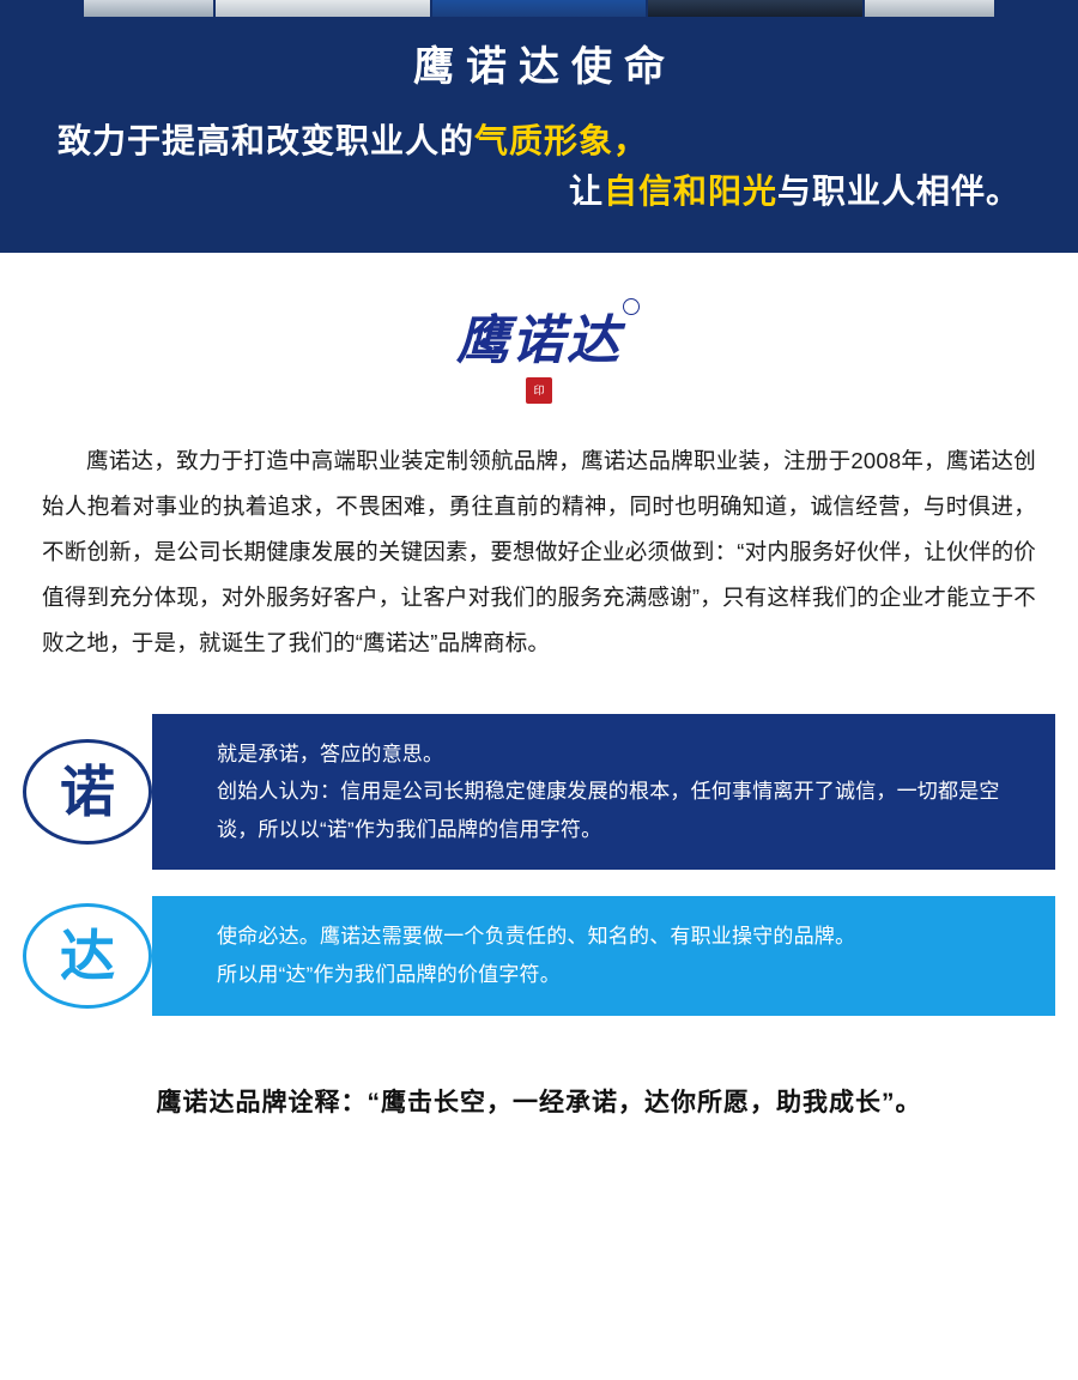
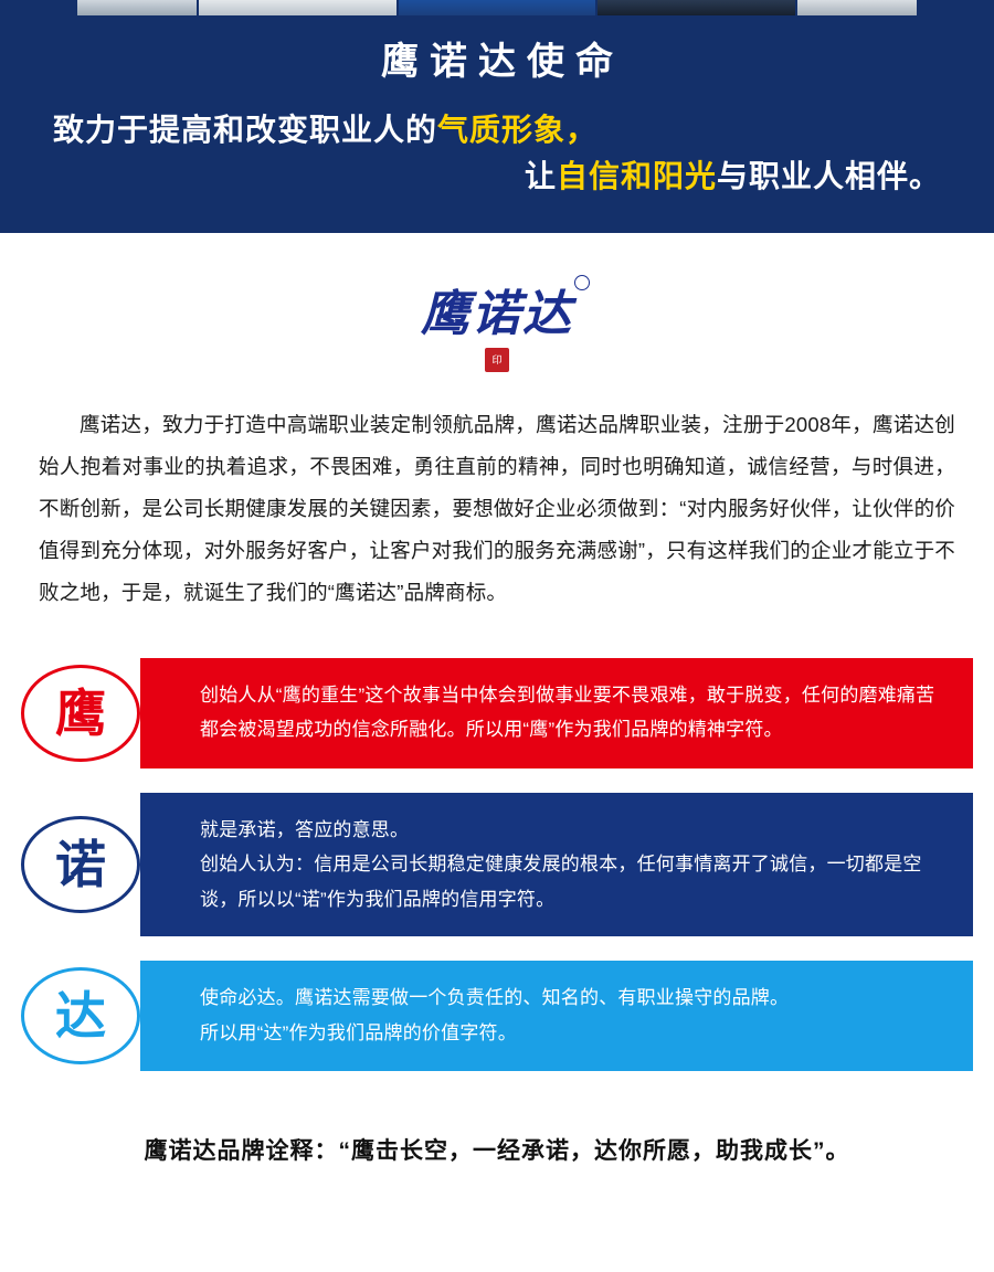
  鹰诺达使命
  致力于提高和改变职业人的气质形象，
  让自信和阳光与职业人相伴。
  鹰诺达
  印
  鹰诺达，致力于打造中高端职业装定制领航品牌，鹰诺达品牌职业装，注册于2008年，鹰诺达创始人抱着对事业的执着追求，不畏困难，勇往直前的精神，同时也明确知道，诚信经营，与时俱进，不断创新，是公司长期健康发展的关键因素，要想做好企业必须做到：“对内服务好伙伴，让伙伴的价值得到充分体现，对外服务好客户，让客户对我们的服务充满感谢”，只有这样我们的企业才能立于不败之地，于是，就诞生了我们的“鹰诺达”品牌商标。
+ 鹰
+ 创始人从“鹰的重生”这个故事当中体会到做事业要不畏艰难，敢于脱变，任何的磨难痛苦都会被渴望成功的信念所融化。所以用“鹰”作为我们品牌的精神字符。
  诺
  就是承诺，答应的意思。
  创始人认为：信用是公司长期稳定健康发展的根本，任何事情离开了诚信，一切都是空谈，所以以“诺”作为我们品牌的信用字符。
  达
  使命必达。鹰诺达需要做一个负责任的、知名的、有职业操守的品牌。
  所以用“达”作为我们品牌的价值字符。
  鹰诺达品牌诠释：“鹰击长空，一经承诺，达你所愿，助我成长”。
